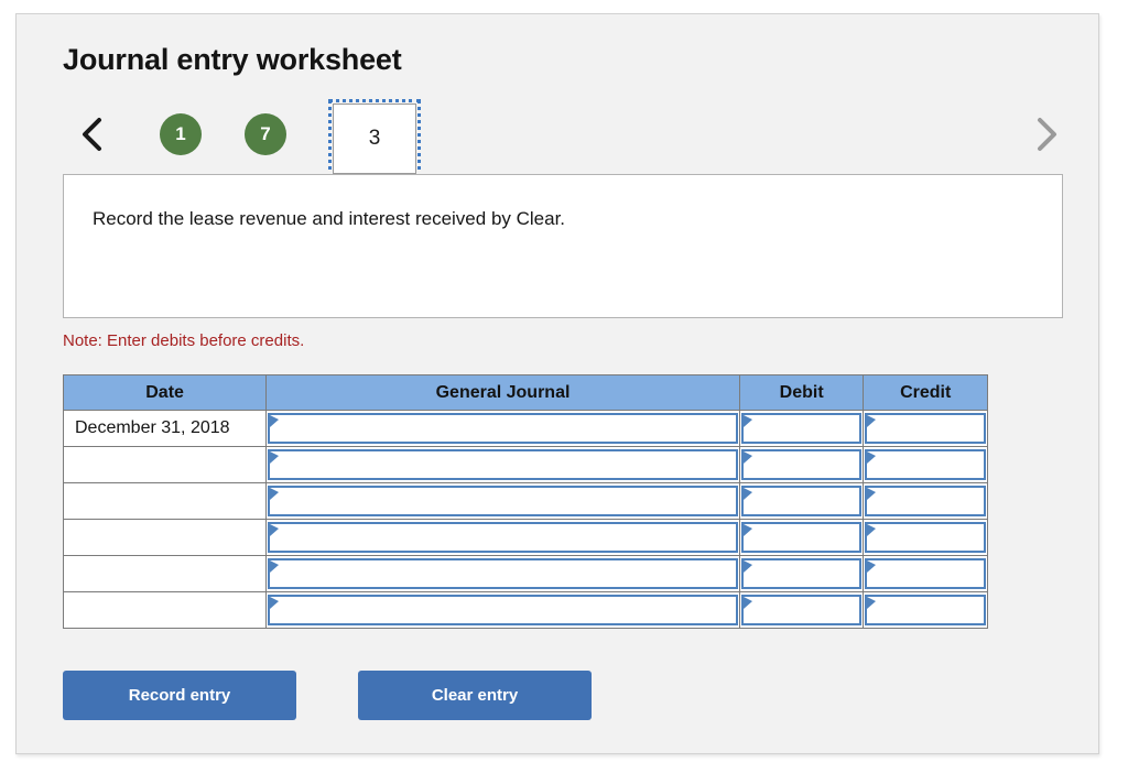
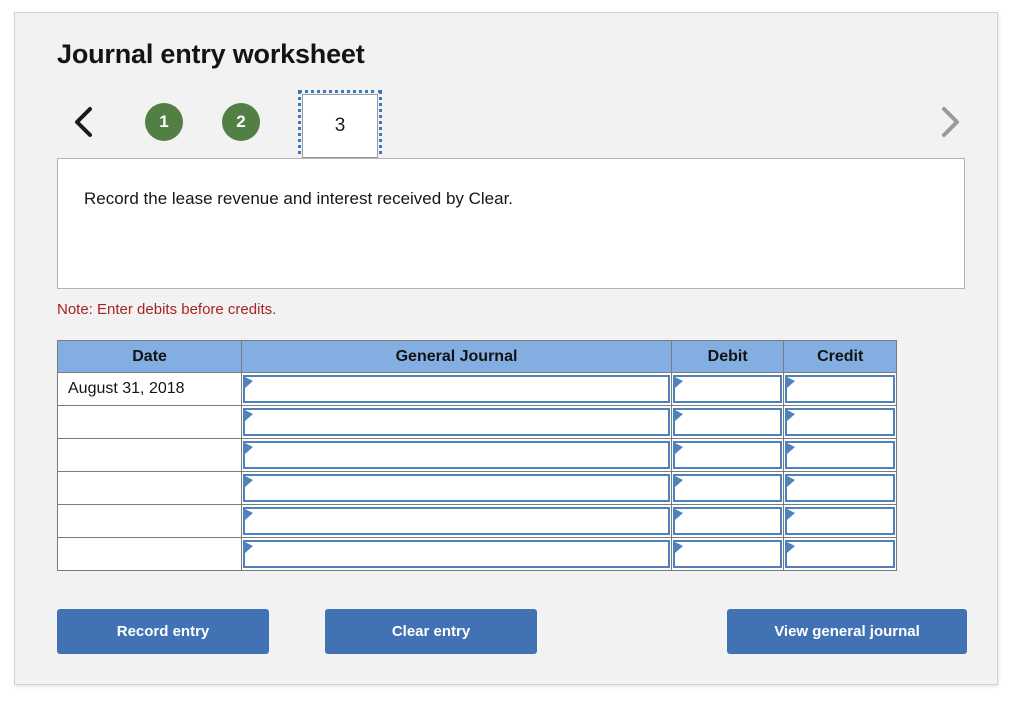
  Journal entry worksheet
  1
- 7
+ 2
  3
  Record the lease revenue and interest received by Clear.
  Note: Enter debits before credits.
  Date	General Journal	Debit	Credit
- December 31, 2018
+ August 31, 2018
  Record entry
  Clear entry
+ View general journal
